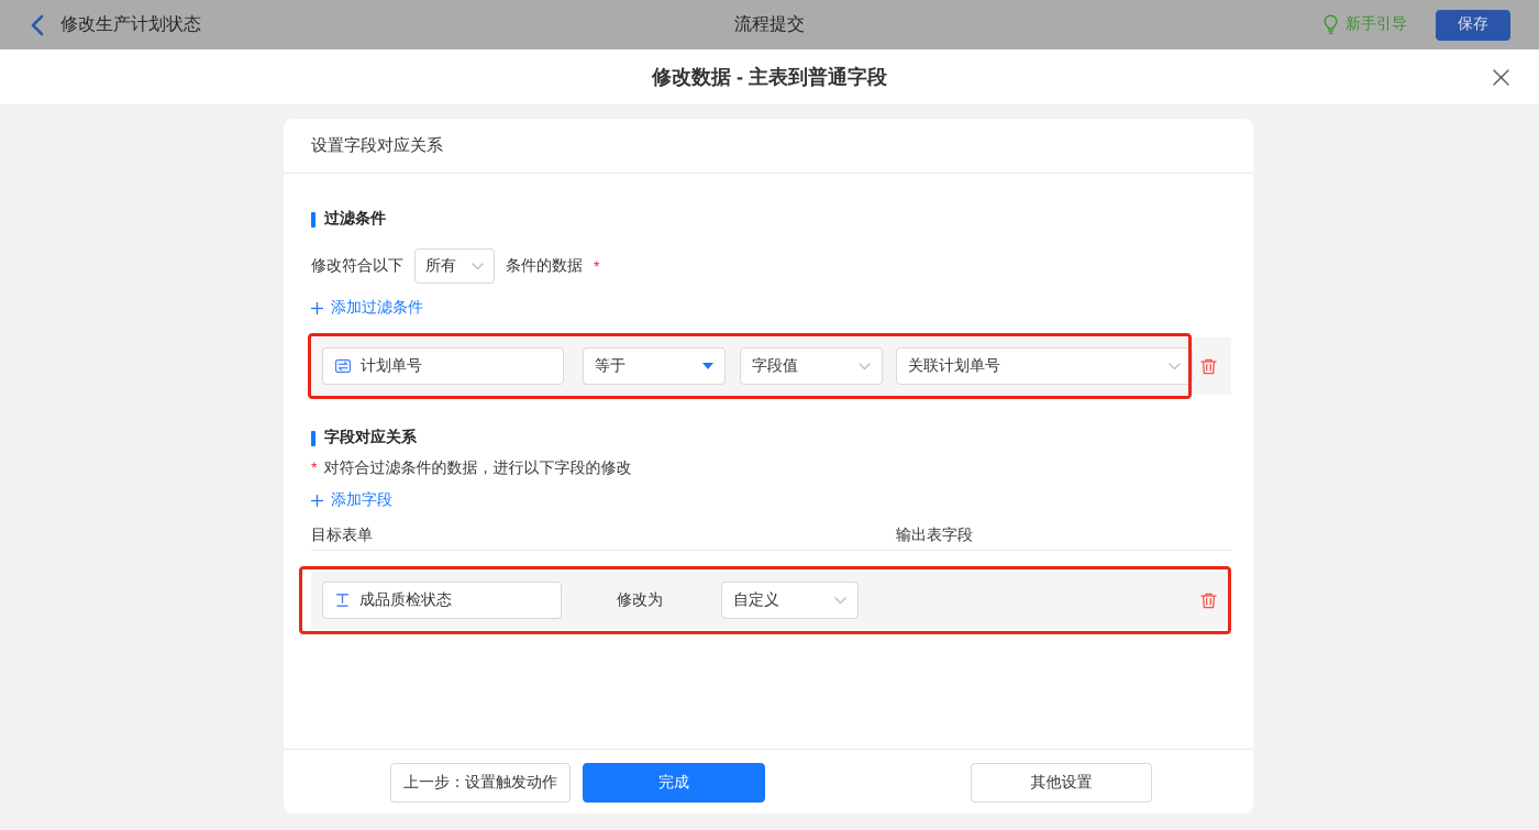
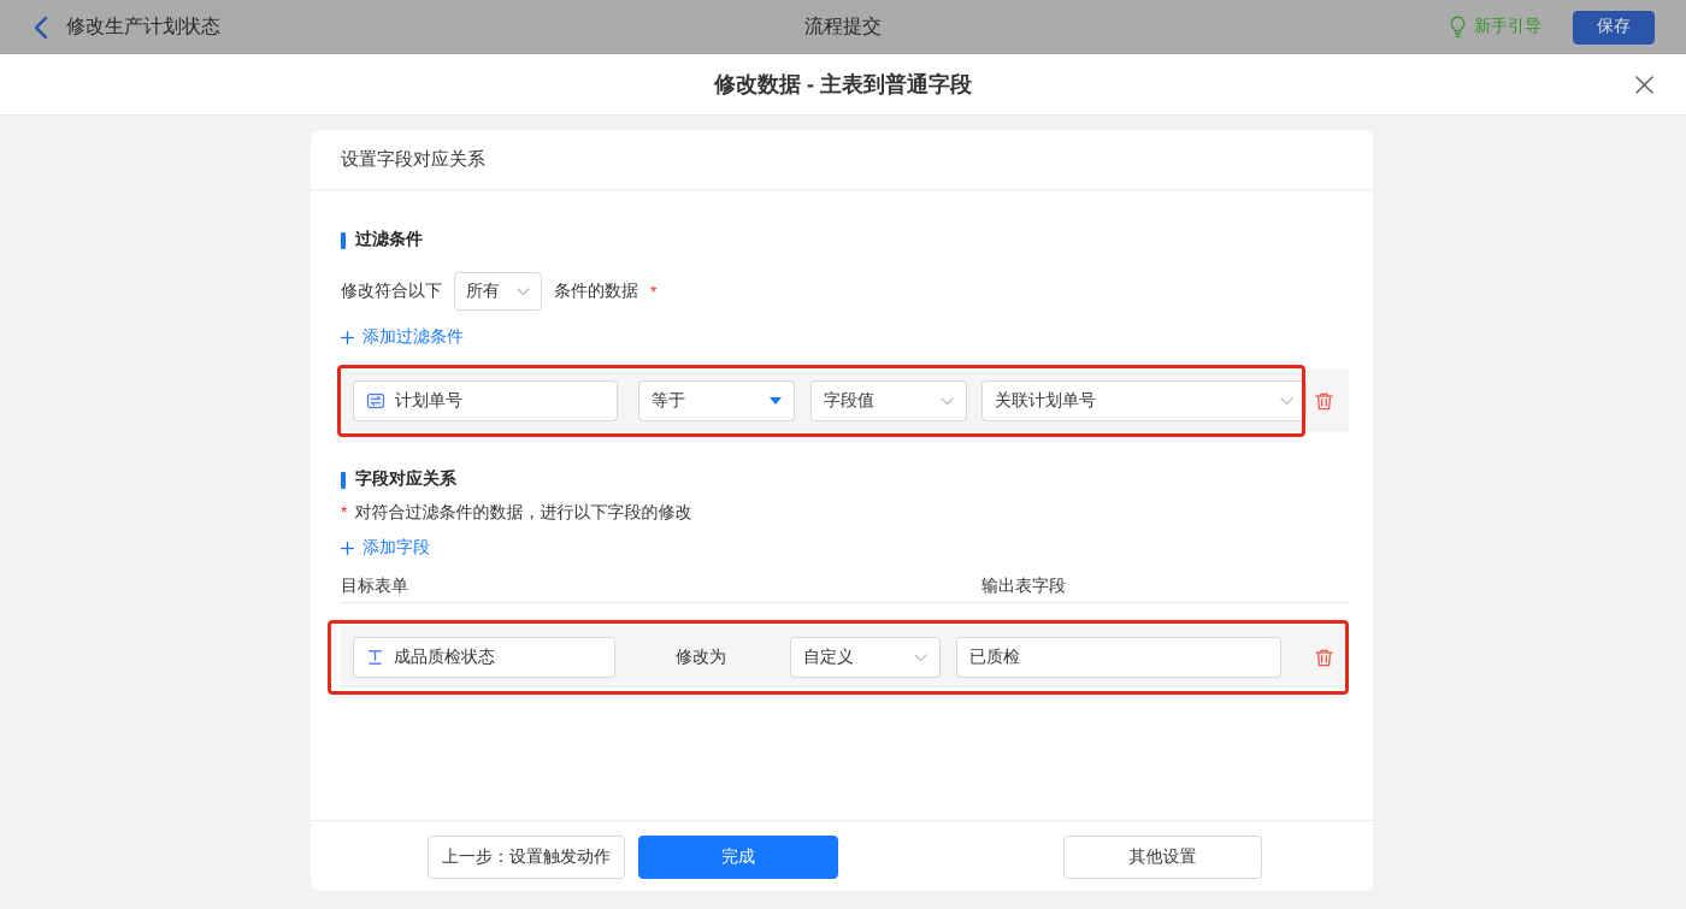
  修改生产计划状态
  流程提交
  新手引导
  保存
  修改数据 - 主表到普通字段
  设置字段对应关系
  过滤条件
  修改符合以下
  所有
  条件的数据
  *
  添加过滤条件
  计划单号
  等于
  字段值
  关联计划单号
  字段对应关系
  *
  对符合过滤条件的数据，进行以下字段的修改
  添加字段
  目标表单
  输出表字段
  成品质检状态
  修改为
  自定义
+ 已质检
  上一步：设置触发动作
  完成
  其他设置
